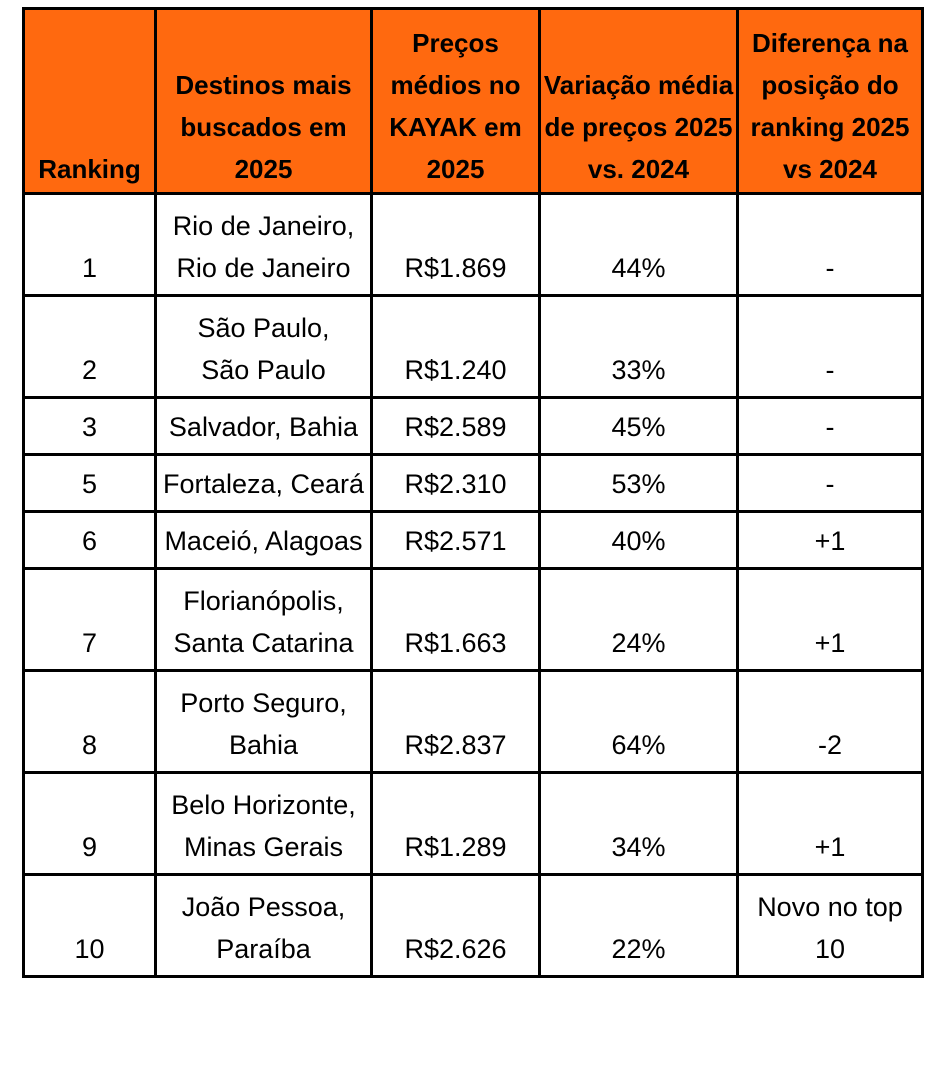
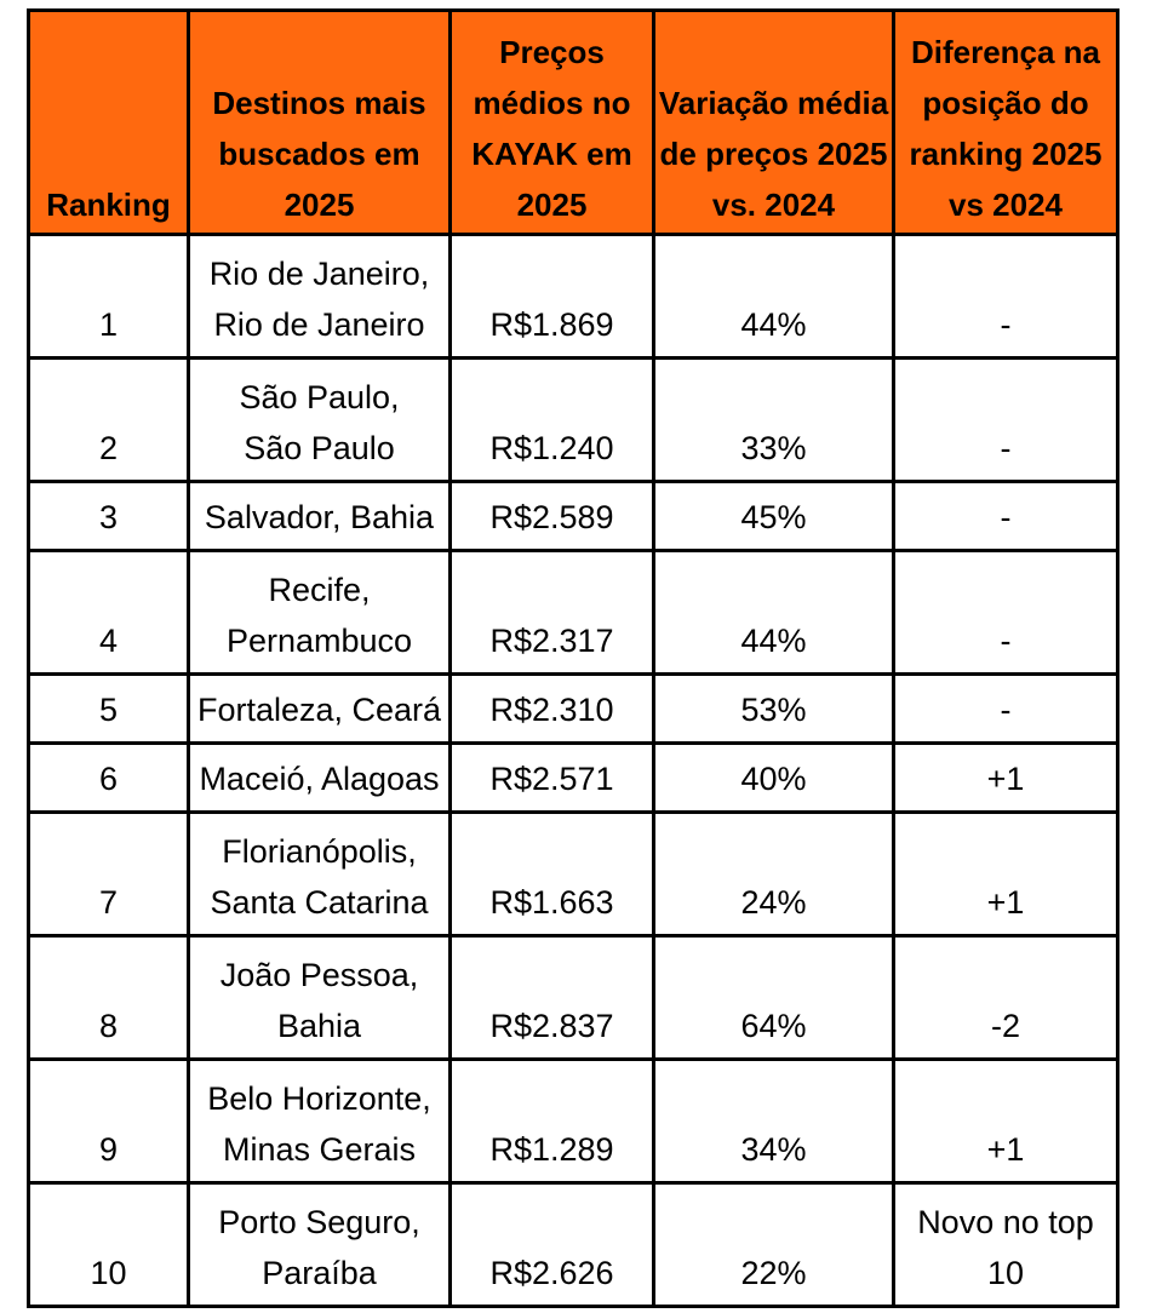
  Ranking	Destinos mais buscados em 2025	Preços médios no KAYAK em 2025	Variação média de preços 2025 vs. 2024	Diferença na posição do ranking 2025 vs 2024
  1	Rio de Janeiro, Rio de Janeiro	R$1.869	44%	-
  2	São Paulo, São Paulo	R$1.240	33%	-
  3	Salvador, Bahia	R$2.589	45%	-
+ 4	Recife, Pernambuco	R$2.317	44%	-
  5	Fortaleza, Ceará	R$2.310	53%	-
  6	Maceió, Alagoas	R$2.571	40%	+1
  7	Florianópolis, Santa Catarina	R$1.663	24%	+1
- 8	Porto Seguro, Bahia	R$2.837	64%	-2
+ 8	João Pessoa, Bahia	R$2.837	64%	-2
  9	Belo Horizonte, Minas Gerais	R$1.289	34%	+1
- 10	João Pessoa, Paraíba	R$2.626	22%	Novo no top 10
+ 10	Porto Seguro, Paraíba	R$2.626	22%	Novo no top 10
